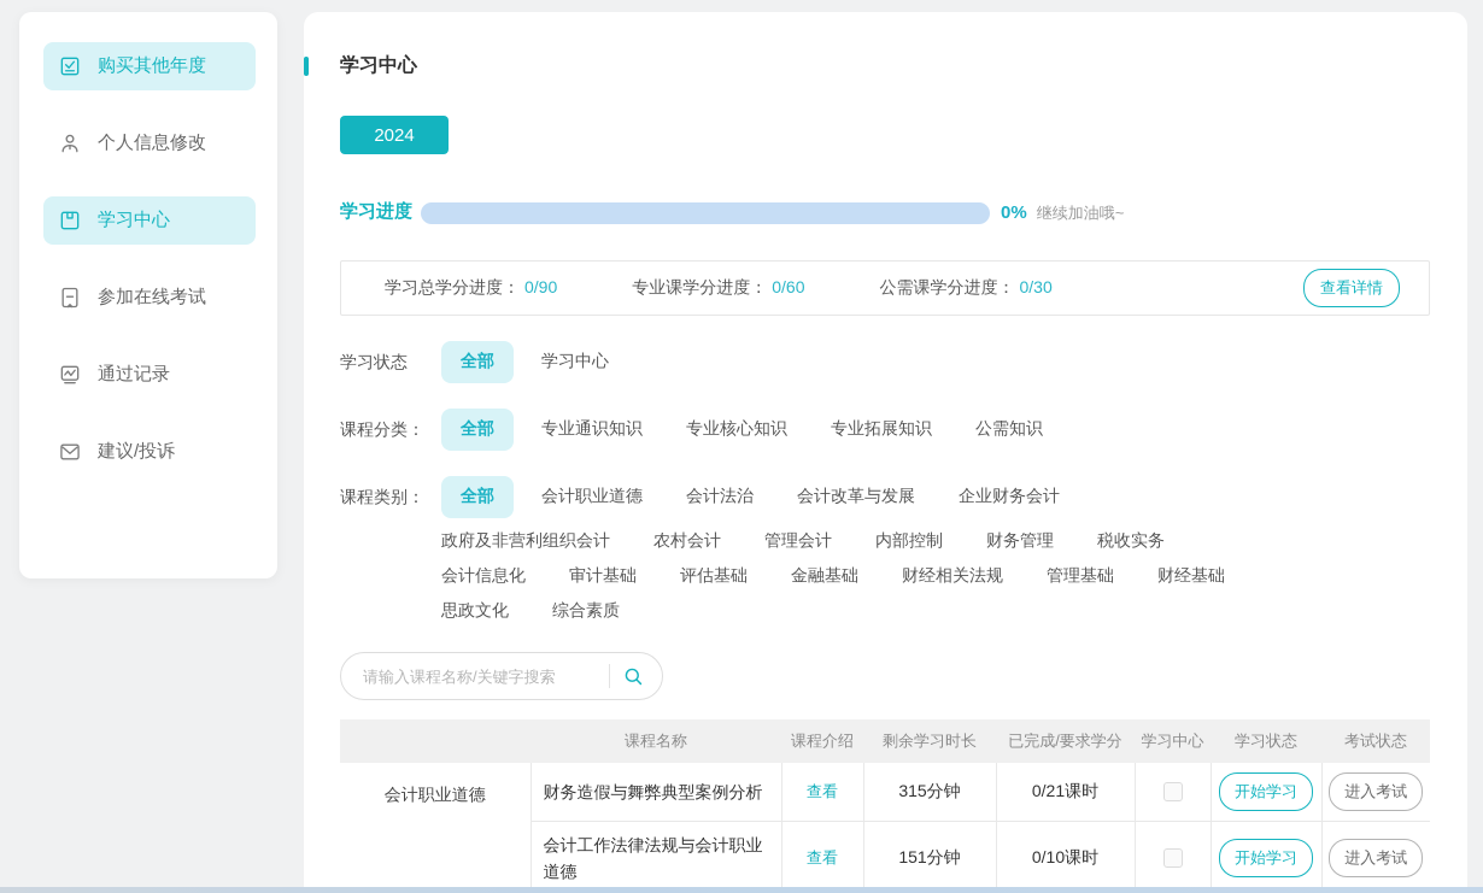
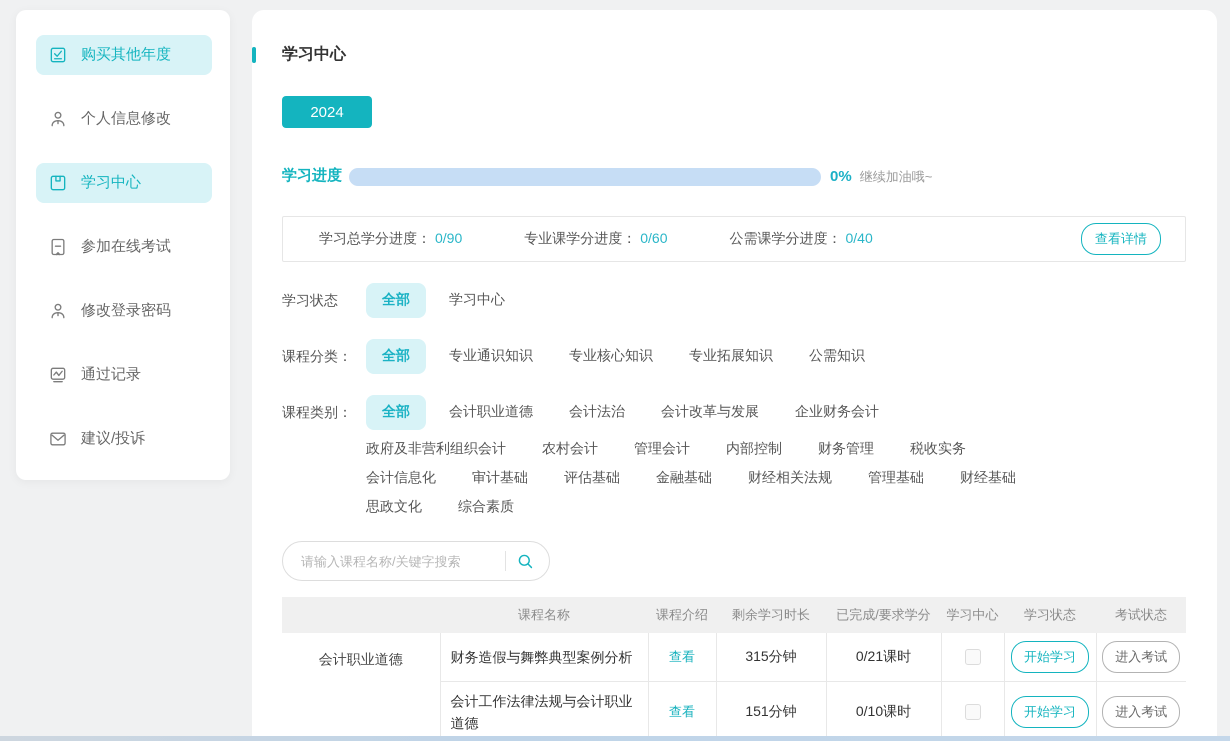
  购买其他年度
  个人信息修改
  学习中心
  参加在线考试
+ 修改登录密码
  通过记录
  建议/投诉
  学习中心
  2024
  学习进度
  0%
  继续加油哦~
  学习总学分进度： 0/90
  专业课学分进度： 0/60
- 公需课学分进度： 0/30
+ 公需课学分进度： 0/40
  查看详情
  学习状态
  全部
  学习中心
  课程分类：
  全部
  专业通识知识
  专业核心知识
  专业拓展知识
  公需知识
  课程类别：
  全部
  会计职业道德
  会计法治
  会计改革与发展
  企业财务会计
  政府及非营利组织会计
  农村会计
  管理会计
  内部控制
  财务管理
  税收实务
  会计信息化
  审计基础
  评估基础
  金融基础
  财经相关法规
  管理基础
  财经基础
  思政文化
  综合素质
  请输入课程名称/关键字搜索
  	课程名称	课程介绍	剩余学习时长	已完成/要求学分	学习中心	学习状态	考试状态
  会计职业道德	财务造假与舞弊典型案例分析	查看	315分钟	0/21课时		开始学习	进入考试
  会计工作法律法规与会计职业道德	查看	151分钟	0/10课时		开始学习	进入考试
